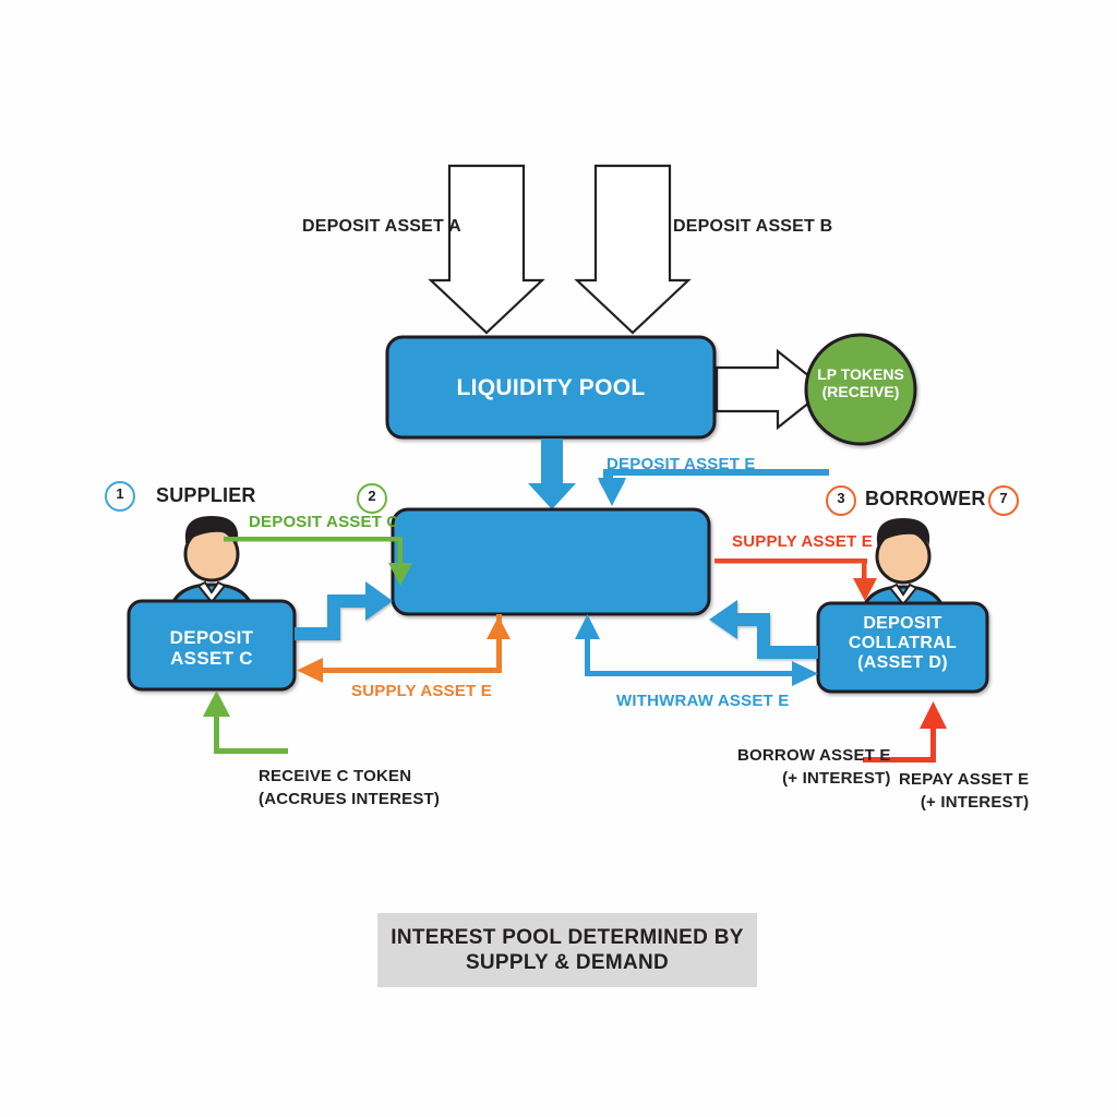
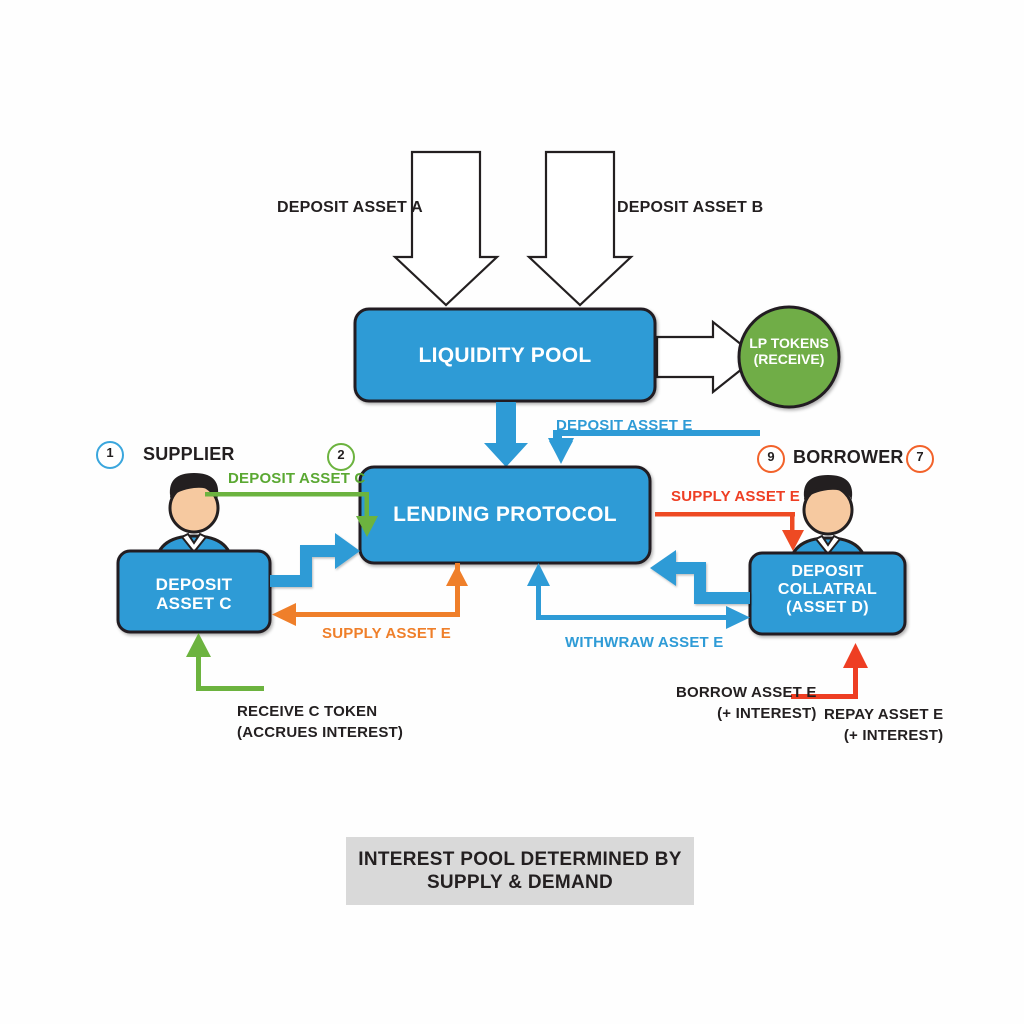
  DEPOSIT ASSET A
  DEPOSIT ASSET B
  LIQUIDITY POOL
  LP TOKENS
  (RECEIVE)
  DEPOSIT ASSET E
+ LENDING PROTOCOL
  1
  SUPPLIER
  2
- 3
+ 9
  BORROWER
  7
  DEPOSIT ASSET C
  DEPOSIT
  ASSET C
  DEPOSIT
  COLLATRAL
  (ASSET D)
  SUPPLY ASSET E
  SUPPLY ASSET E
  WITHWRAW ASSET E
  RECEIVE C TOKEN
  (ACCRUES INTEREST)
  BORROW ASSET E
  (+ INTEREST)
  REPAY ASSET E
  (+ INTEREST)
  INTEREST POOL DETERMINED BY SUPPLY & DEMAND
